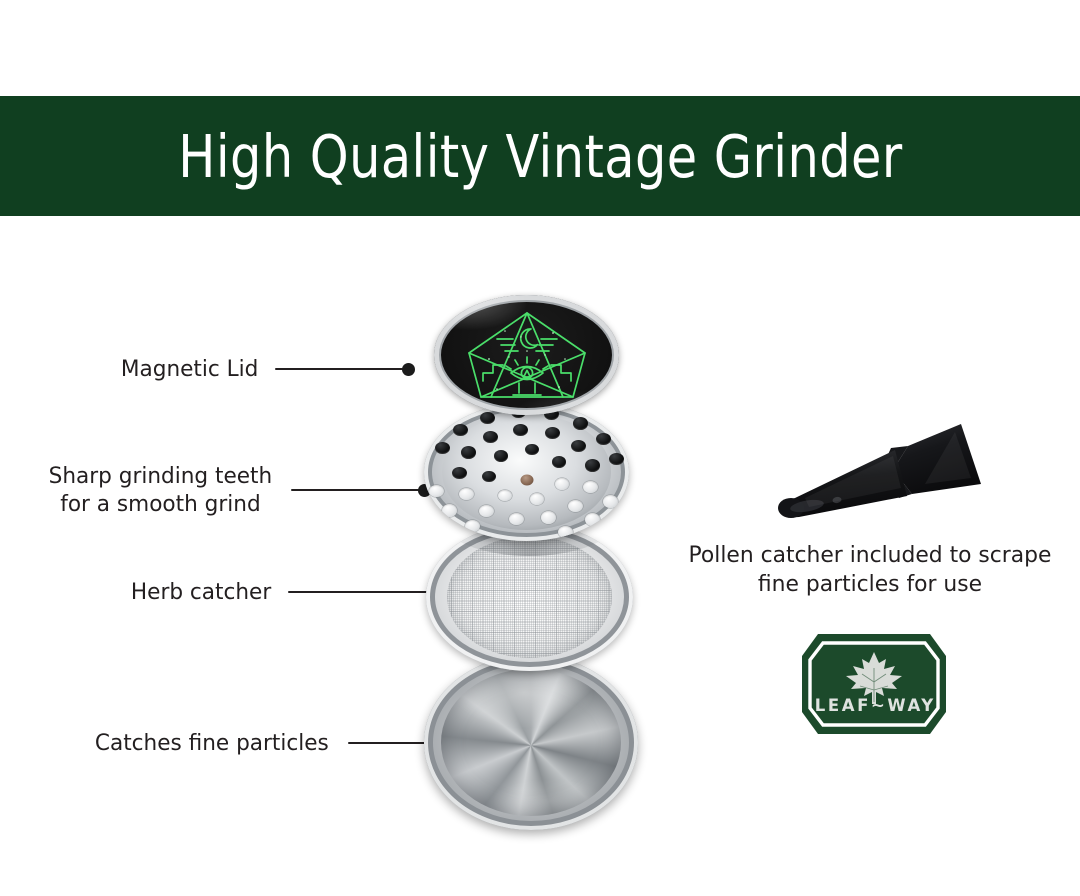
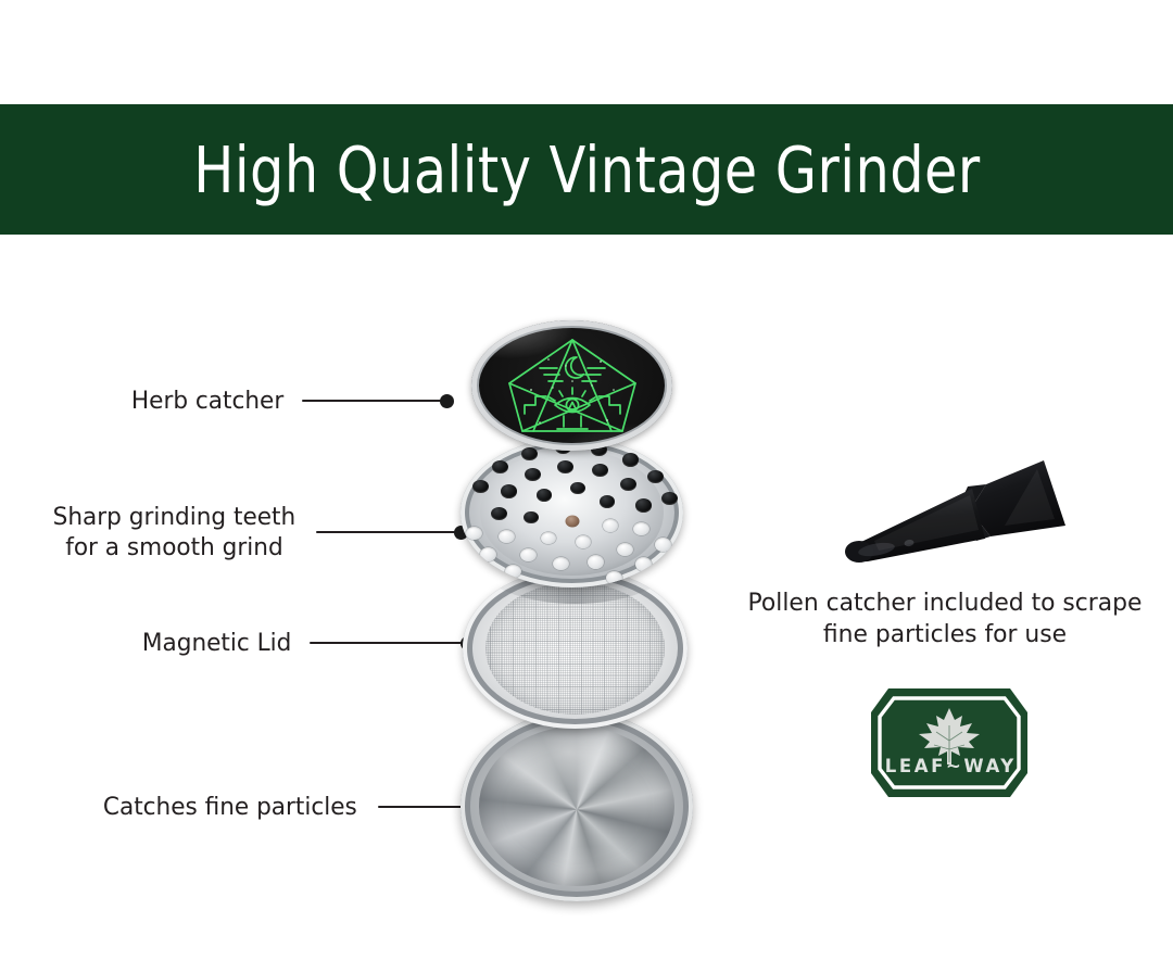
  High Quality Vintage Grinder
- Magnetic Lid
+ Herb catcher
  Sharp grinding teeth
  for a smooth grind
- Herb catcher
+ Magnetic Lid
  Catches fine particles
  Pollen catcher included to scrape
  fine particles for use
  LEAF~WAY
